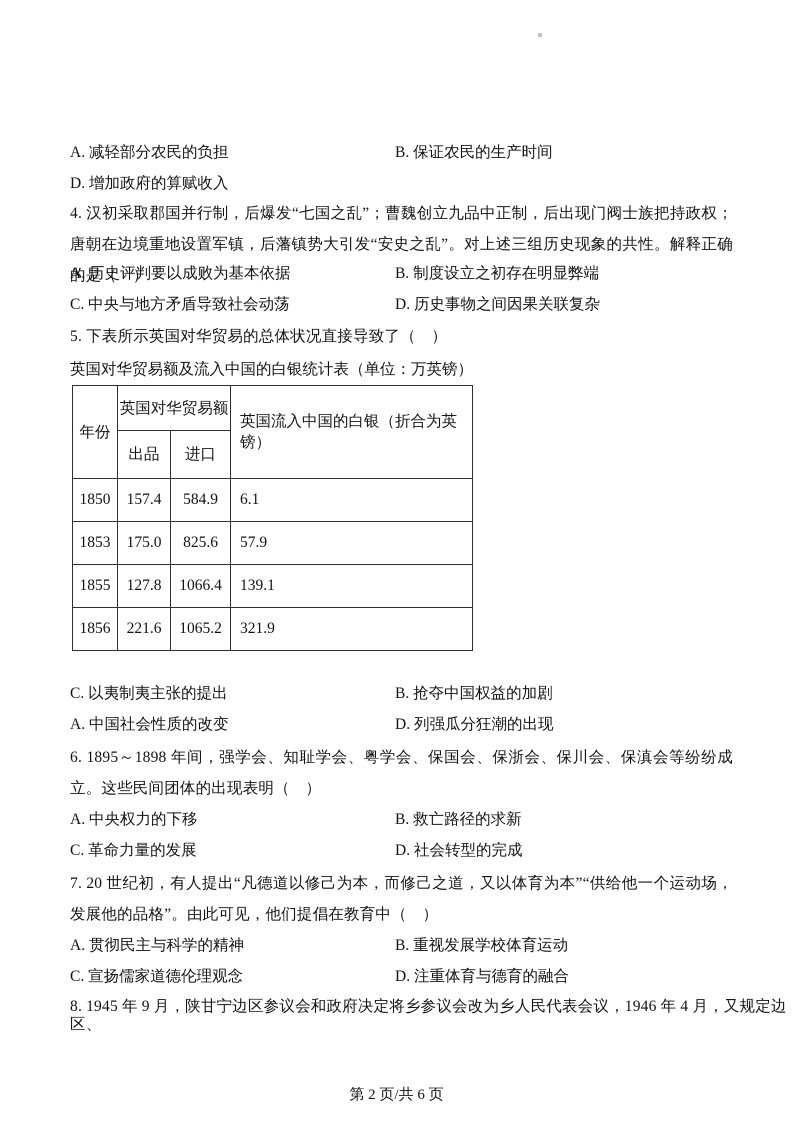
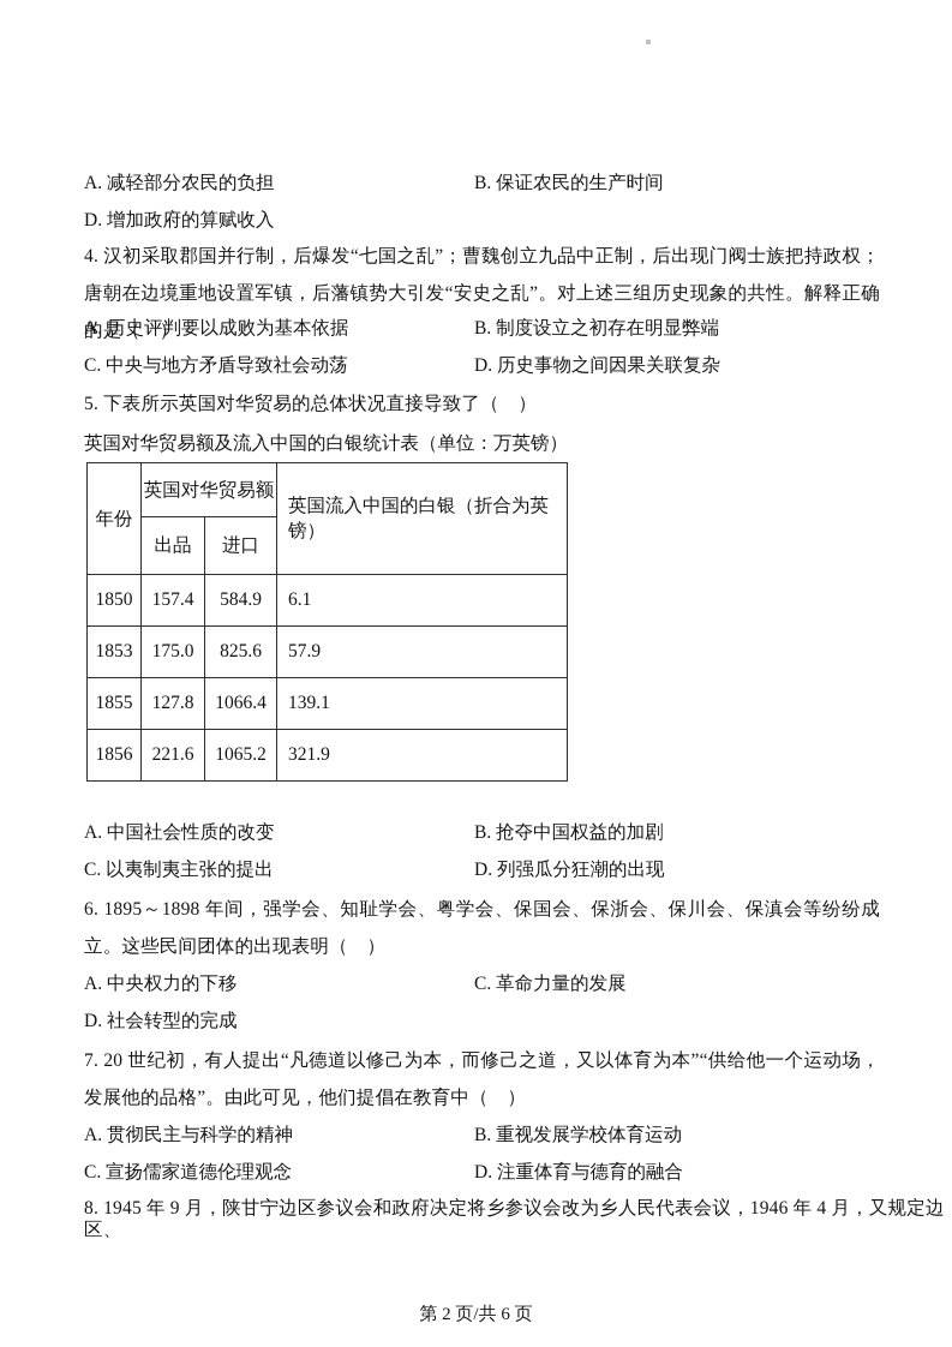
  A. 减轻部分农民的负担
  B. 保证农民的生产时间
  D. 增加政府的算赋收入
  4. 汉初采取郡国并行制，后爆发“七国之乱”；曹魏创立九品中正制，后出现门阀士族把持政权；唐朝在边境重地设置军镇，后藩镇势大引发“安史之乱”。对上述三组历史现象的共性。解释正确的是（ ）
  A. 历史评判要以成败为基本依据
  B. 制度设立之初存在明显弊端
  C. 中央与地方矛盾导致社会动荡
  D. 历史事物之间因果关联复杂
  5. 下表所示英国对华贸易的总体状况直接导致了（ ）
  英国对华贸易额及流入中国的白银统计表（单位：万英镑）
  年份	英国对华贸易额	英国流入中国的白银（折合为英镑）
  出品	进口
  1850	157.4	584.9	6.1
  1853	175.0	825.6	57.9
  1855	127.8	1066.4	139.1
  1856	221.6	1065.2	321.9
- C. 以夷制夷主张的提出
+ A. 中国社会性质的改变
  B. 抢夺中国权益的加剧
- A. 中国社会性质的改变
+ C. 以夷制夷主张的提出
  D. 列强瓜分狂潮的出现
  6. 1895～1898 年间，强学会、知耻学会、粤学会、保国会、保浙会、保川会、保滇会等纷纷成立。这些民间团体的出现表明（ ）
  A. 中央权力的下移
- B. 救亡路径的求新
  C. 革命力量的发展
  D. 社会转型的完成
  7. 20 世纪初，有人提出“凡德道以修己为本，而修己之道，又以体育为本”“供给他一个运动场，发展他的品格”。由此可见，他们提倡在教育中（ ）
  A. 贯彻民主与科学的精神
  B. 重视发展学校体育运动
  C. 宣扬儒家道德伦理观念
  D. 注重体育与德育的融合
  8. 1945 年 9 月，陕甘宁边区参议会和政府决定将乡参议会改为乡人民代表会议，1946 年 4 月，又规定边区、
  第 2 页/共 6 页
